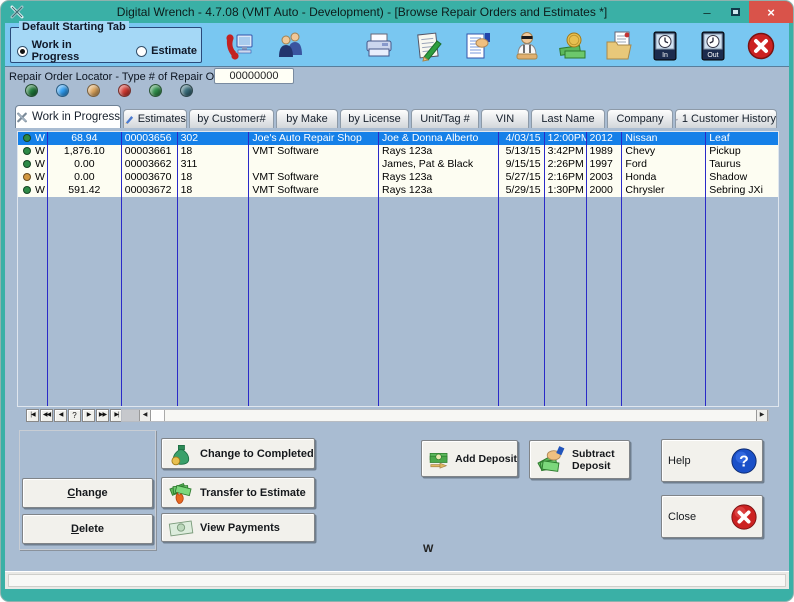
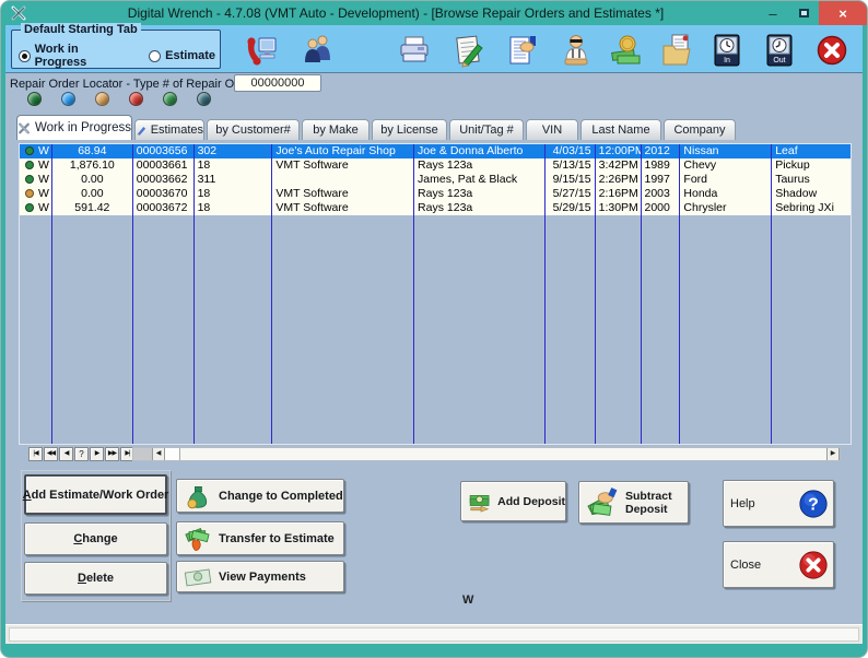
  Digital Wrench - 4.7.08 (VMT Auto - Development) - [Browse Repair Orders and Estimates *]
  –
  ×
  Default Starting Tab
  Work in Progress
  Estimate
  Repair Order Locator - Type # of Repair O
  00000000
  Work in Progress
  Estimates
  by Customer#
  by Make
  by License
  Unit/Tag #
  VIN
  Last Name
  Company
- 1 Customer History
  W
  68.94
  00003656
  302
  Joe's Auto Repair Shop
  Joe & Donna Alberto
  4/03/15
  12:00PM
  2012
  Nissan
  Leaf
  W
  1,876.10
  00003661
  18
  VMT Software
  Rays 123a
  5/13/15
  3:42PM
  1989
  Chevy
  Pickup
  W
  0.00
  00003662
  311
  James, Pat & Black
  9/15/15
  2:26PM
  1997
  Ford
  Taurus
  W
  0.00
  00003670
  18
  VMT Software
  Rays 123a
  5/27/15
  2:16PM
  2003
  Honda
  Shadow
  W
  591.42
  00003672
  18
  VMT Software
  Rays 123a
  5/29/15
  1:30PM
  2000
  Chrysler
  Sebring JXi
  ?
+ Add Estimate/Work Order
  Change
  Delete
  Change to Completed
  Transfer to Estimate
  View Payments
  Add Deposit
  Subtract
  Deposit
  Help
  ?
  Close
  W
